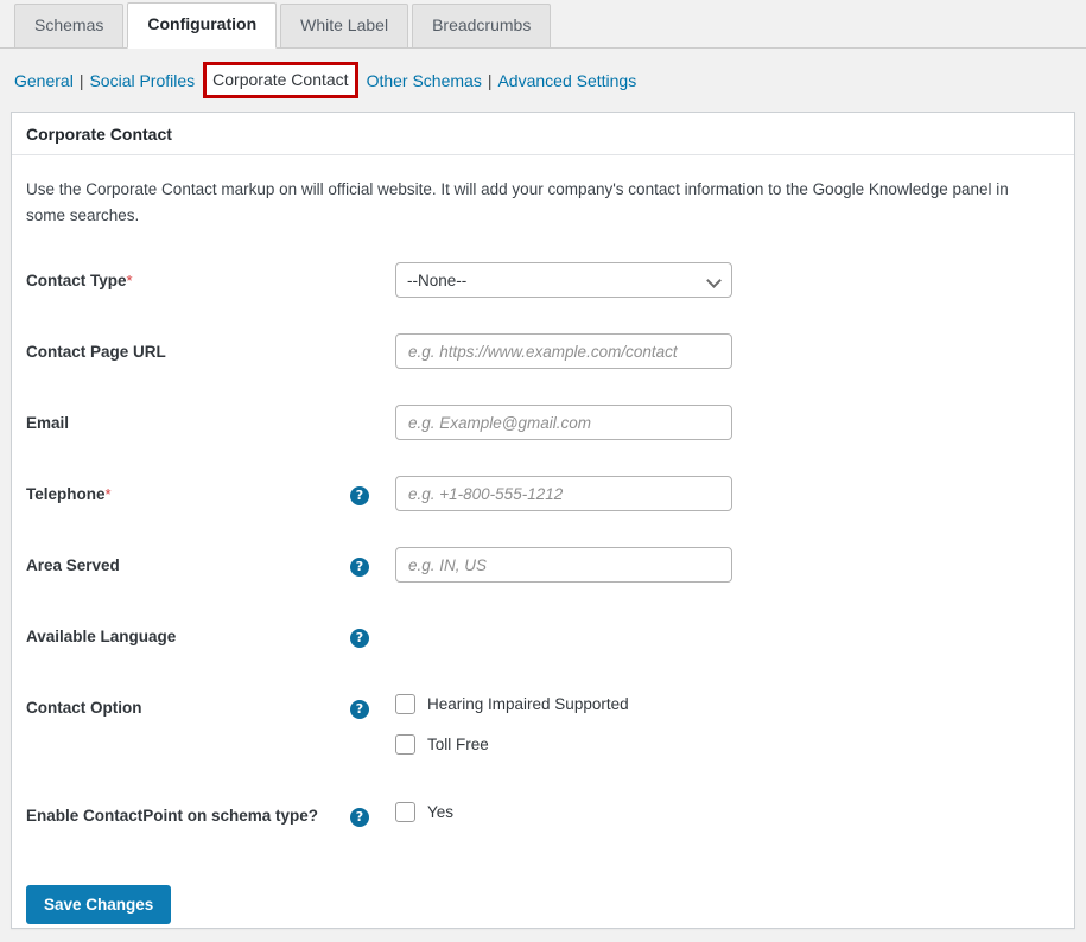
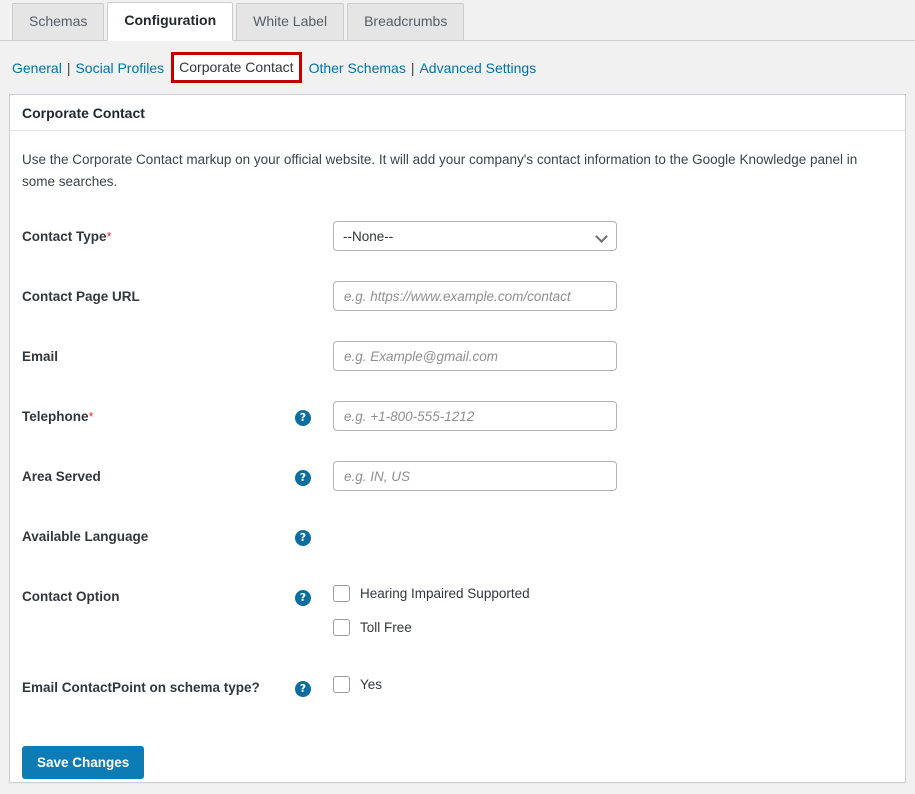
  Schemas
  Configuration
  White Label
  Breadcrumbs
  General
  |
  Social Profiles
  Corporate Contact
  Other Schemas
  |
  Advanced Settings
  Corporate Contact
- Use the Corporate Contact markup on will official website. It will add your company's contact information to the Google Knowledge panel in some searches.
+ Use the Corporate Contact markup on your official website. It will add your company's contact information to the Google Knowledge panel in some searches.
  Contact Type*
  --None--
  Contact Page URL
  e.g. https://www.example.com/contact
  Email
  e.g. Example@gmail.com
  Telephone*
  ?
  e.g. +1-800-555-1212
  Area Served
  ?
  e.g. IN, US
  Available Language
  ?
  Contact Option
  ?
  Hearing Impaired Supported
  Toll Free
- Enable ContactPoint on schema type?
+ Email ContactPoint on schema type?
  ?
  Yes
  Save Changes
